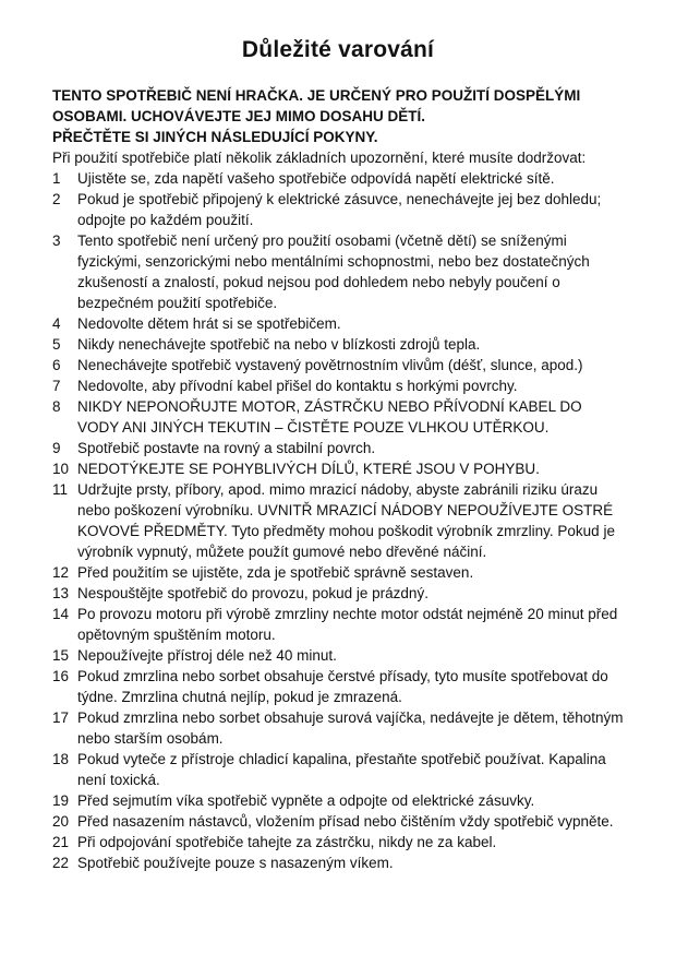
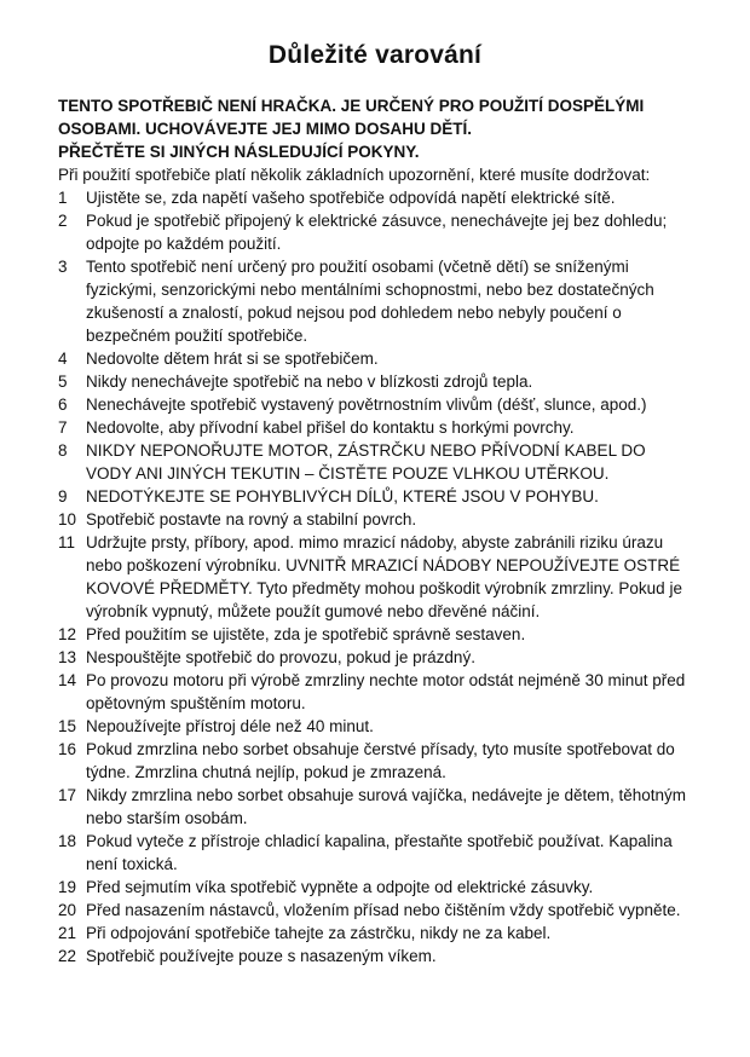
  Důležité varování
  TENTO SPOTŘEBIČ NENÍ HRAČKA. JE URČENÝ PRO POUŽITÍ DOSPĚLÝMI OSOBAMI. UCHOVÁVEJTE JEJ MIMO DOSAHU DĚTÍ.
  PŘEČTĚTE SI JINÝCH NÁSLEDUJÍCÍ POKYNY.
  Při použití spotřebiče platí několik základních upozornění, které musíte dodržovat:
  1
  Ujistěte se, zda napětí vašeho spotřebiče odpovídá napětí elektrické sítě.
  2
  Pokud je spotřebič připojený k elektrické zásuvce, nenechávejte jej bez dohledu; odpojte po každém použití.
  3
  Tento spotřebič není určený pro použití osobami (včetně dětí) se sníženými fyzickými, senzorickými nebo mentálními schopnostmi, nebo bez dostatečných zkušeností a znalostí, pokud nejsou pod dohledem nebo nebyly poučení o bezpečném použití spotřebiče.
  4
  Nedovolte dětem hrát si se spotřebičem.
  5
  Nikdy nenechávejte spotřebič na nebo v blízkosti zdrojů tepla.
  6
  Nenechávejte spotřebič vystavený povětrnostním vlivům (déšť, slunce, apod.)
  7
  Nedovolte, aby přívodní kabel přišel do kontaktu s horkými povrchy.
  8
  NIKDY NEPONOŘUJTE MOTOR, ZÁSTRČKU NEBO PŘÍVODNÍ KABEL DO VODY ANI JINÝCH TEKUTIN – ČISTĚTE POUZE VLHKOU UTĚRKOU.
  9
- Spotřebič postavte na rovný a stabilní povrch.
+ NEDOTÝKEJTE SE POHYBLIVÝCH DÍLŮ, KTERÉ JSOU V POHYBU.
  10
- NEDOTÝKEJTE SE POHYBLIVÝCH DÍLŮ, KTERÉ JSOU V POHYBU.
+ Spotřebič postavte na rovný a stabilní povrch.
  11
  Udržujte prsty, příbory, apod. mimo mrazicí nádoby, abyste zabránili riziku úrazu nebo poškození výrobníku. UVNITŘ MRAZICÍ NÁDOBY NEPOUŽÍVEJTE OSTRÉ KOVOVÉ PŘEDMĚTY. Tyto předměty mohou poškodit výrobník zmrzliny. Pokud je výrobník vypnutý, můžete použít gumové nebo dřevěné náčiní.
  12
  Před použitím se ujistěte, zda je spotřebič správně sestaven.
  13
  Nespouštějte spotřebič do provozu, pokud je prázdný.
  14
- Po provozu motoru při výrobě zmrzliny nechte motor odstát nejméně 20 minut před opětovným spuštěním motoru.
+ Po provozu motoru při výrobě zmrzliny nechte motor odstát nejméně 30 minut před opětovným spuštěním motoru.
  15
  Nepoužívejte přístroj déle než 40 minut.
  16
  Pokud zmrzlina nebo sorbet obsahuje čerstvé přísady, tyto musíte spotřebovat do týdne. Zmrzlina chutná nejlíp, pokud je zmrazená.
  17
- Pokud zmrzlina nebo sorbet obsahuje surová vajíčka, nedávejte je dětem, těhotným nebo starším osobám.
+ Nikdy zmrzlina nebo sorbet obsahuje surová vajíčka, nedávejte je dětem, těhotným nebo starším osobám.
  18
  Pokud vyteče z přístroje chladicí kapalina, přestaňte spotřebič používat. Kapalina není toxická.
  19
  Před sejmutím víka spotřebič vypněte a odpojte od elektrické zásuvky.
  20
  Před nasazením nástavců, vložením přísad nebo čištěním vždy spotřebič vypněte.
  21
  Při odpojování spotřebiče tahejte za zástrčku, nikdy ne za kabel.
  22
  Spotřebič používejte pouze s nasazeným víkem.
